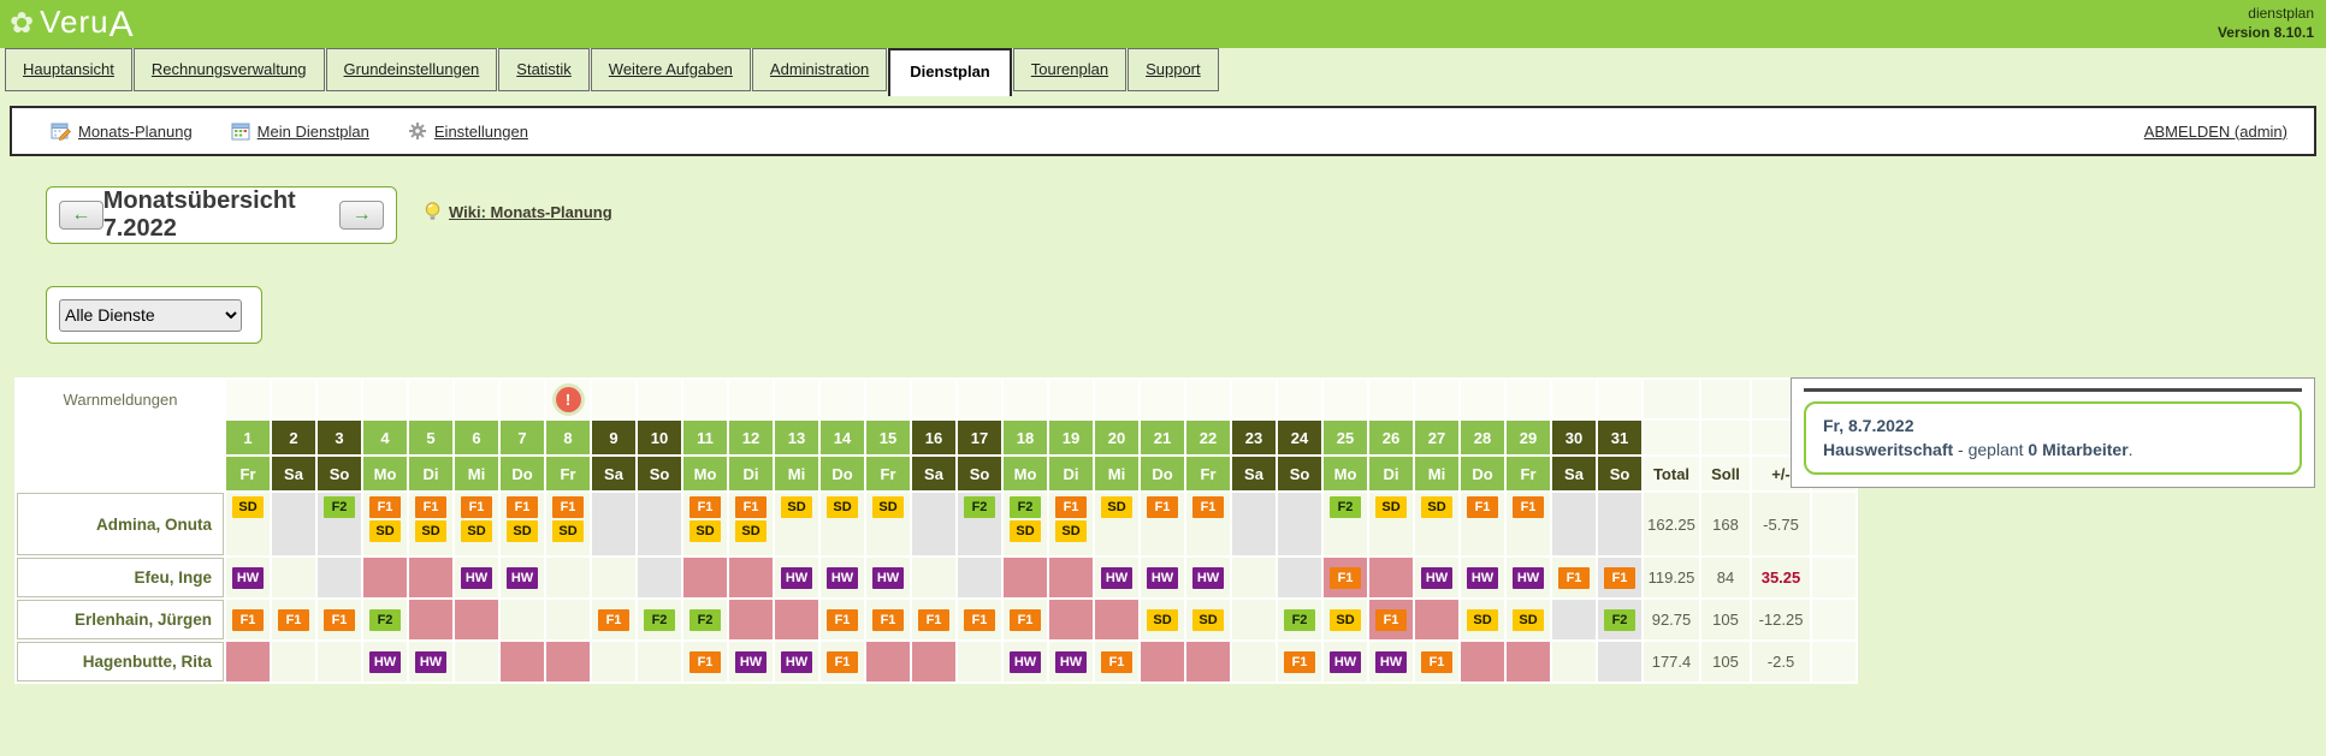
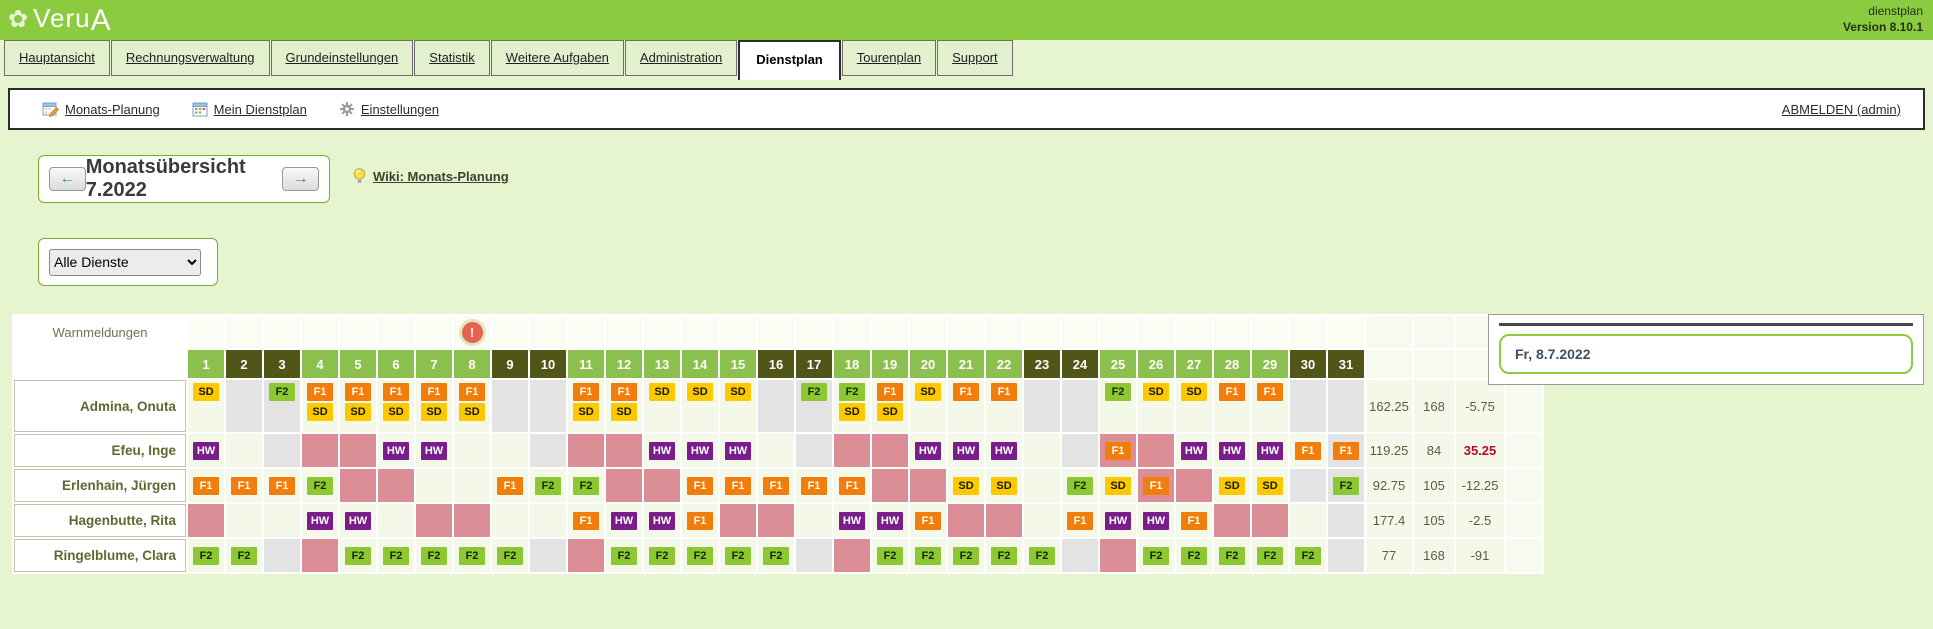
  ✿ VeruA
  dienstplan
  Version 8.10.1
  Hauptansicht
  Rechnungsverwaltung
  Grundeinstellungen
  Statistik
  Weitere Aufgaben
  Administration
  Dienstplan
  Tourenplan
  Support
  Monats-Planung
  Mein Dienstplan
  Einstellungen
  ABMELDEN (admin)
  ←
  Monatsübersicht 7.2022
  →
  Wiki: Monats-Planung
  Alle Dienste
  Warnmeldungen								!
  	1	2	3	4	5	6	7	8	9	10	11	12	13	14	15	16	17	18	19	20	21	22	23	24	25	26	27	28	29	30	31
- 	Fr	Sa	So	Mo	Di	Mi	Do	Fr	Sa	So	Mo	Di	Mi	Do	Fr	Sa	So	Mo	Di	Mi	Do	Fr	Sa	So	Mo	Di	Mi	Do	Fr	Sa	So	Total	Soll	+/-
  Admina, Onuta	SD		F2	F1SD	F1SD	F1SD	F1SD	F1SD			F1SD	F1SD	SD	SD	SD		F2	F2SD	F1SD	SD	F1	F1			F2	SD	SD	F1	F1			162.25	168	-5.75
  Efeu, Inge	HW					HW	HW						HW	HW	HW					HW	HW	HW			F1		HW	HW	HW	F1	F1	119.25	84	35.25
  Erlenhain, Jürgen	F1	F1	F1	F2					F1	F2	F2			F1	F1	F1	F1	F1			SD	SD		F2	SD	F1		SD	SD		F2	92.75	105	-12.25
  Hagenbutte, Rita				HW	HW						F1	HW	HW	F1				HW	HW	F1				F1	HW	HW	F1					177.4	105	-2.5
+ Ringelblume, Clara	F2	F2			F2	F2	F2	F2	F2			F2	F2	F2	F2	F2			F2	F2	F2	F2	F2			F2	F2	F2	F2	F2		77	168	-91
  Fr, 8.7.2022
- Hausweritschaft - geplant 0 Mitarbeiter.
